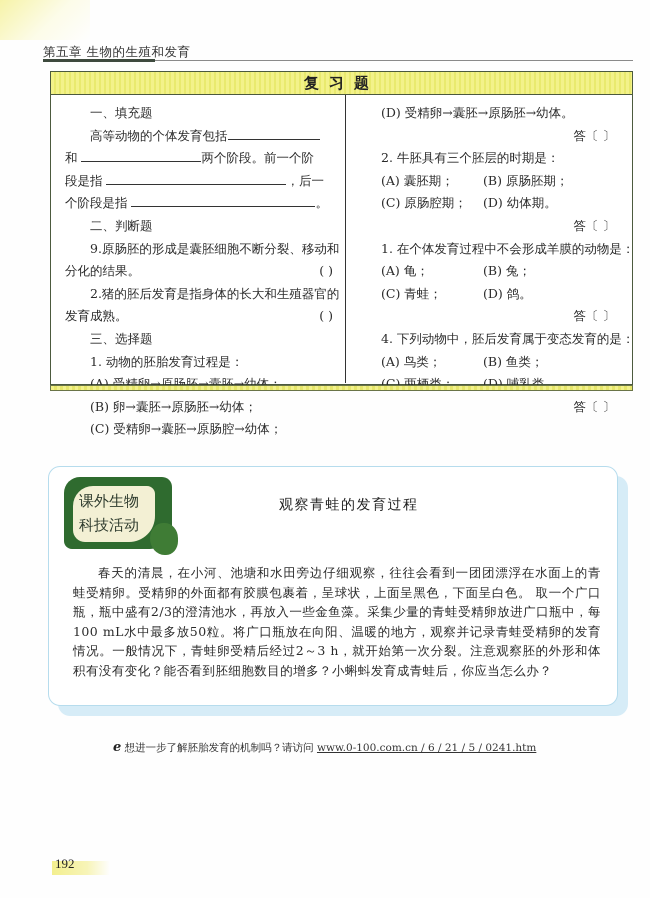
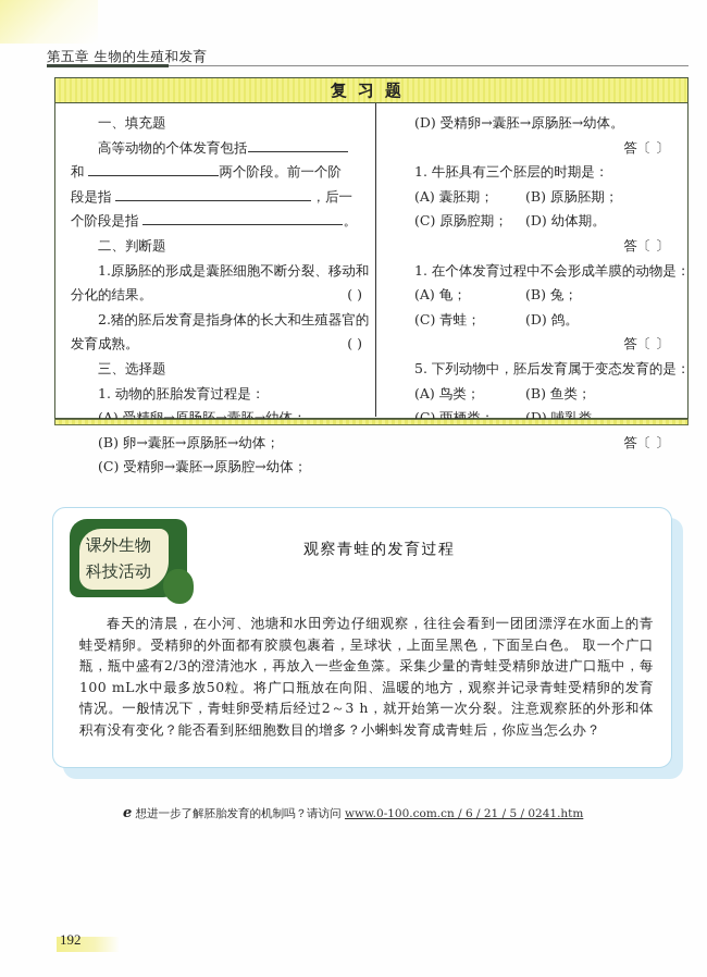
  第五章 生物的生殖和发育
  复习题
  一、填充题
  高等动物的个体发育包括
  和 两个阶段。前一个阶
  段是指 ，后一
  个阶段是指 。
  二、判断题
- 9.原肠胚的形成是囊胚细胞不断分裂、移动和
+ 1.原肠胚的形成是囊胚细胞不断分裂、移动和
  分化的结果。
  ( )
  2.猪的胚后发育是指身体的长大和生殖器官的
  发育成熟。
  ( )
  三、选择题
  1. 动物的胚胎发育过程是：
  (A) 受精卵→原肠胚→囊胚→幼体；
  (B) 卵→囊胚→原肠胚→幼体；
  (C) 受精卵→囊胚→原肠腔→幼体；
  (D) 受精卵→囊胚→原肠胚→幼体。
  答〔 〕
- 2. 牛胚具有三个胚层的时期是：
+ 1. 牛胚具有三个胚层的时期是：
  (A) 囊胚期； (B) 原肠胚期；
  (C) 原肠腔期； (D) 幼体期。
  答〔 〕
  1. 在个体发育过程中不会形成羊膜的动物是：
  (A) 龟； (B) 兔；
  (C) 青蛙； (D) 鸽。
  答〔 〕
- 4. 下列动物中，胚后发育属于变态发育的是：
+ 5. 下列动物中，胚后发育属于变态发育的是：
  (A) 鸟类； (B) 鱼类；
  (C) 两栖类； (D) 哺乳类。
  答〔 〕
  课外生物
  科技活动
  观察青蛙的发育过程
  春天的清晨，在小河、池塘和水田旁边仔细观察，往往会看到一团团漂浮在水面上的青蛙受精卵。受精卵的外面都有胶膜包裹着，呈球状，上面呈黑色，下面呈白色。 取一个广口瓶，瓶中盛有2/3的澄清池水，再放入一些金鱼藻。采集少量的青蛙受精卵放进广口瓶中，每100 mL水中最多放50粒。将广口瓶放在向阳、温暖的地方，观察并记录青蛙受精卵的发育情况。一般情况下，青蛙卵受精后经过2～3 h，就开始第一次分裂。注意观察胚的外形和体积有没有变化？能否看到胚细胞数目的增多？小蝌蚪发育成青蛙后，你应当怎么办？
  e 想进一步了解胚胎发育的机制吗？请访问 www.0-100.com.cn / 6 / 21 / 5 / 0241.htm
  192
